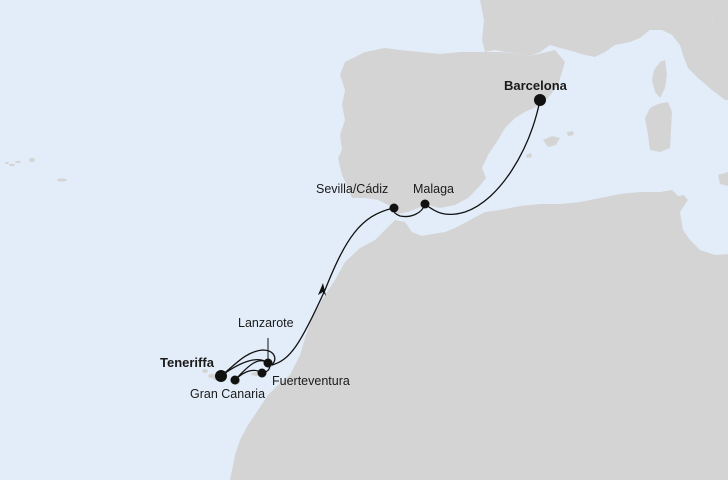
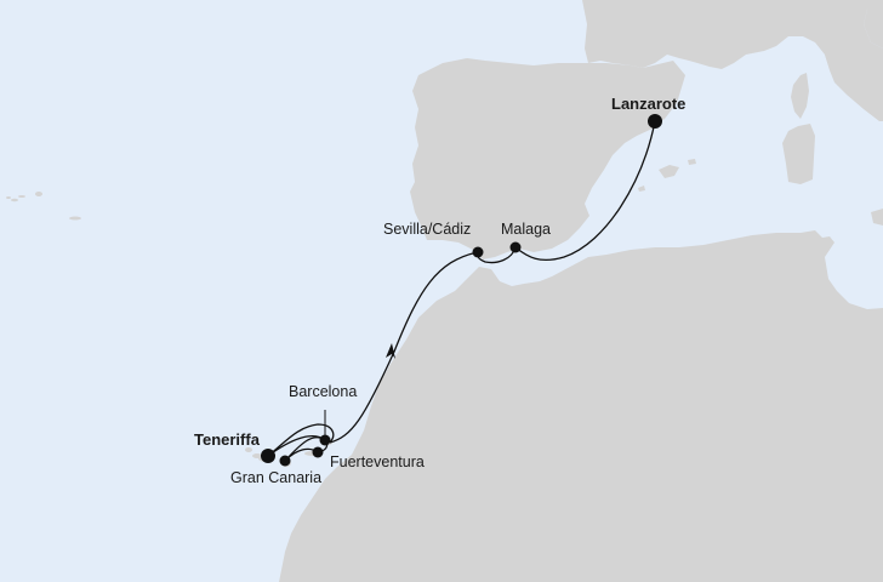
- Barcelona
+ Lanzarote
  Malaga
  Sevilla/Cádiz
- Lanzarote
+ Barcelona
  Fuerteventura
  Teneriffa
  Gran Canaria
